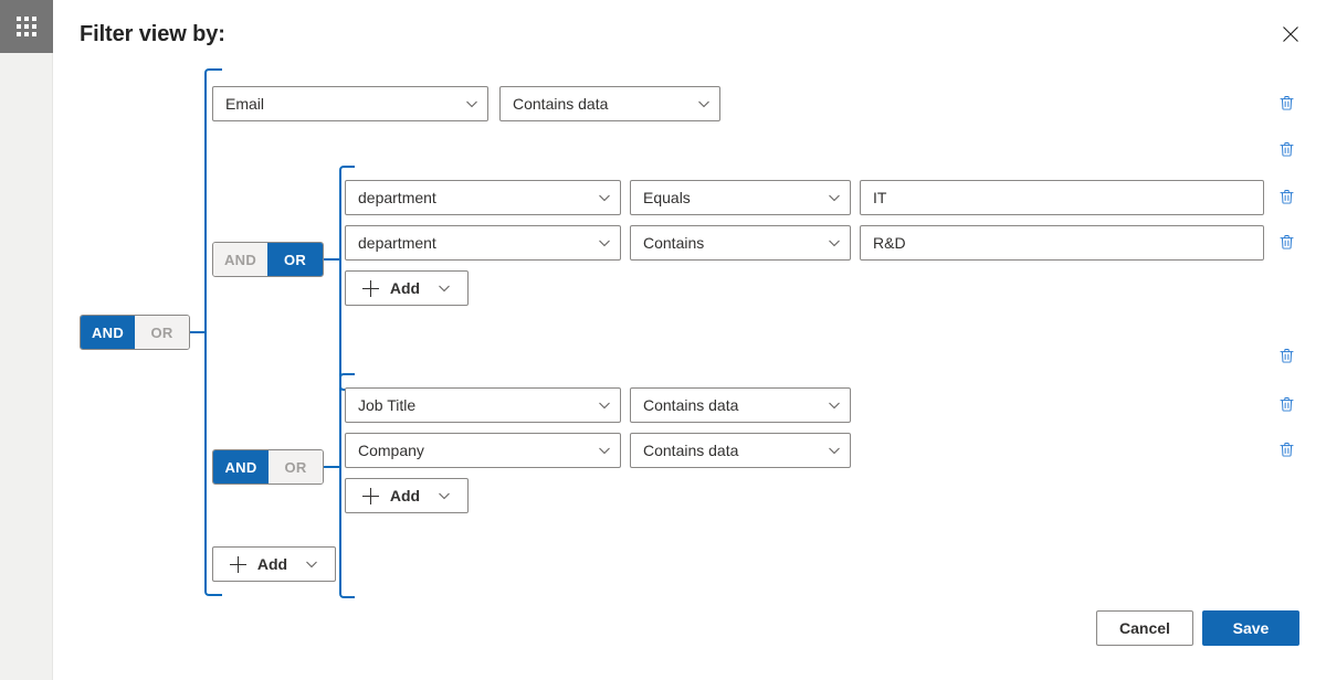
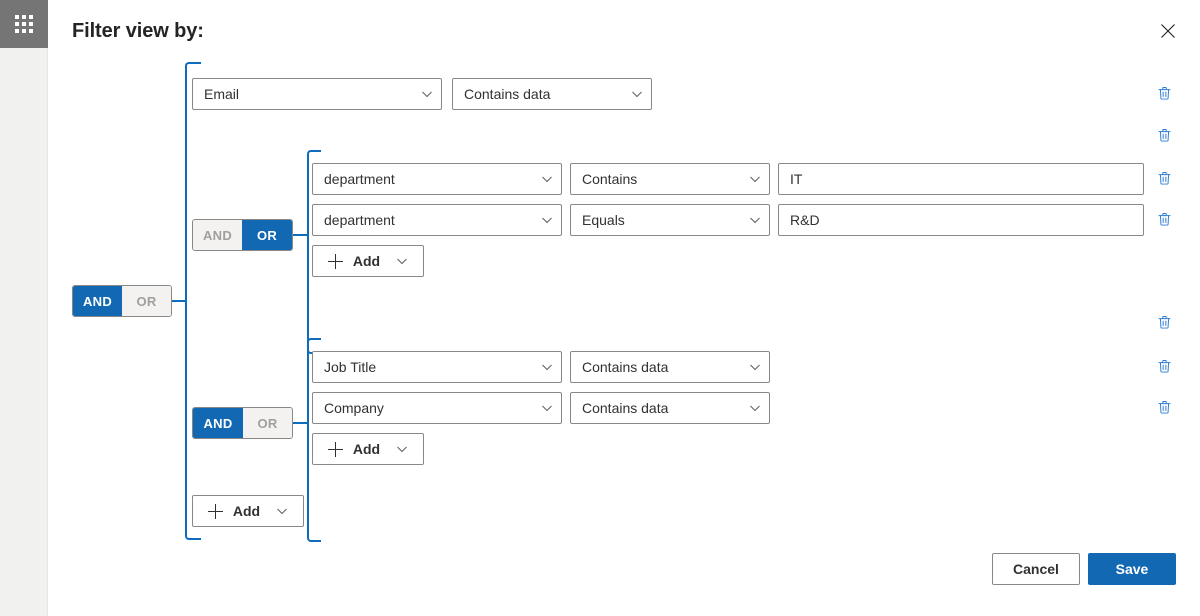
  Filter view by:
  AND
  OR
  Email
  Contains data
  AND
  OR
  department
- Equals
+ Contains
  IT
  department
- Contains
+ Equals
  R&D
  Add
  AND
  OR
  Job Title
  Contains data
  Company
  Contains data
  Add
  Add
  Cancel
  Save
